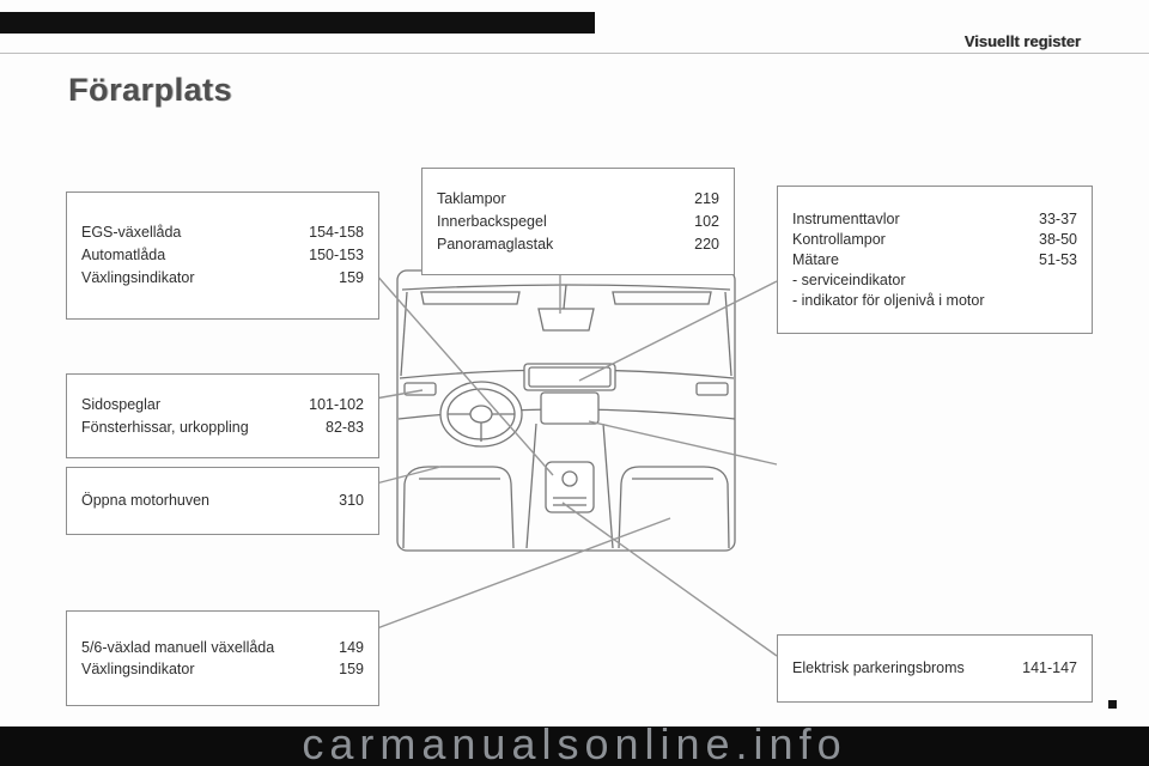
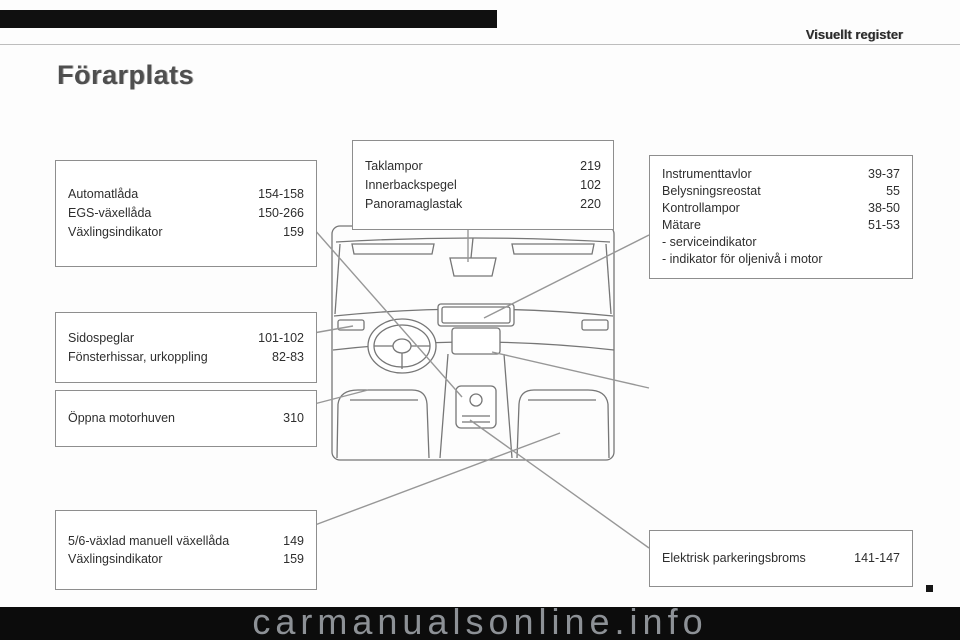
  Visuellt register
  Förarplats
- EGS-växellåda
+ Automatlåda
  154-158
- Automatlåda
+ EGS-växellåda
- 150-153
+ 150-266
  Växlingsindikator
  159
  Taklampor
  219
  Innerbackspegel
  102
  Panoramaglastak
  220
  Instrumenttavlor
- 33-37
+ 39-37
+ Belysningsreostat
+ 55
  Kontrollampor
  38-50
  Mätare
  51-53
  - serviceindikator
  - indikator för oljenivå i motor
  Sidospeglar
  101-102
  Fönsterhissar, urkoppling
  82-83
  Öppna motorhuven
  310
  5/6-växlad manuell växellåda
  149
  Växlingsindikator
  159
  Elektrisk parkeringsbroms
  141-147
  carmanualsonline.info
